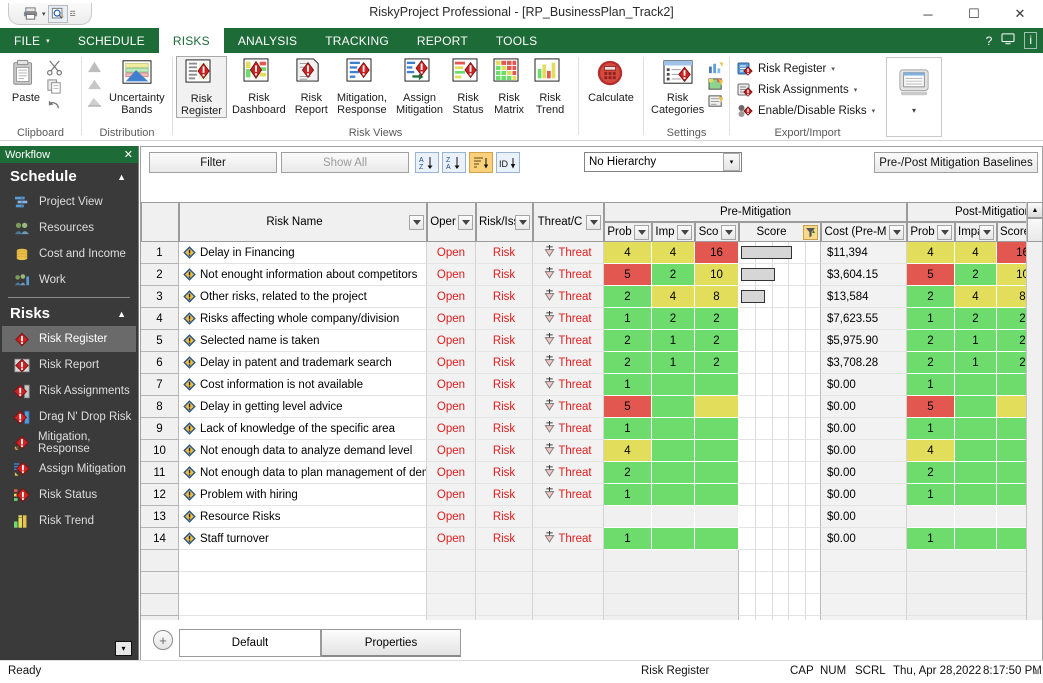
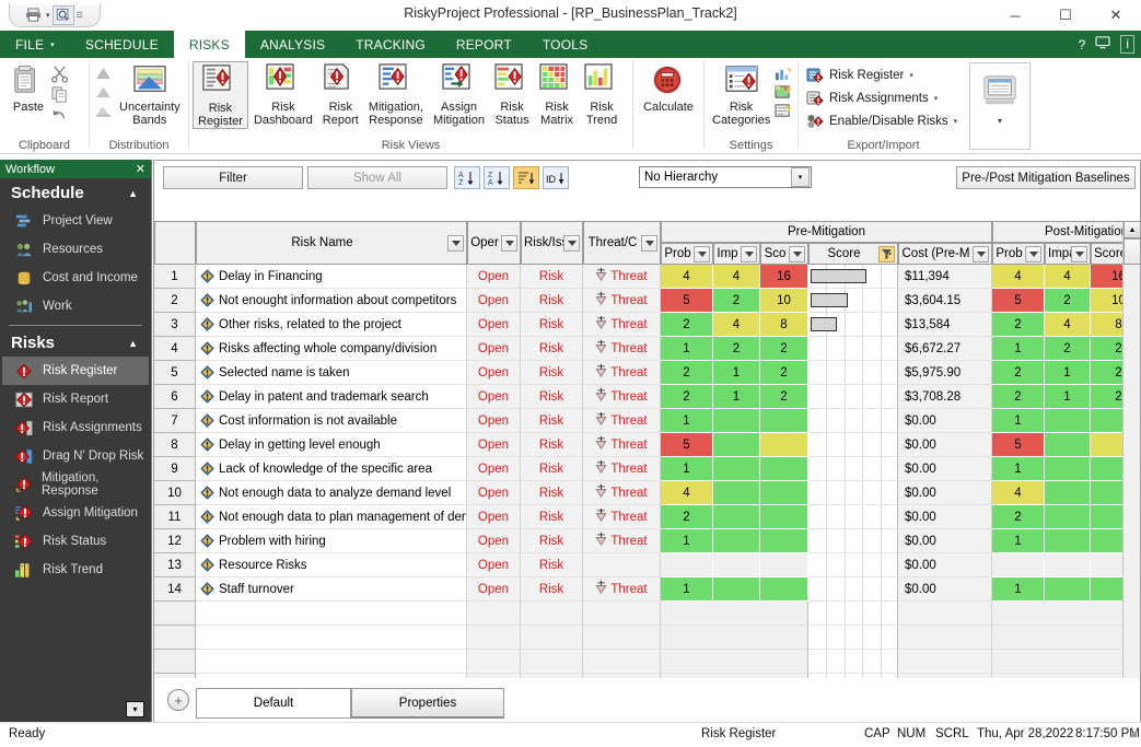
  RiskyProject Professional - [RP_BusinessPlan_Track2]
  ─
  ☐
  ✕
  FILE
  SCHEDULE
  RISKS
  ANALYSIS
  TRACKING
  REPORT
  TOOLS
  ?
  i
  Paste
  Clipboard
  Uncertainty
  Bands
  Distribution
  Risk
  Register
  Risk
  Dashboard
  Risk
  Report
  Mitigation,
  Response
  Assign
  Mitigation
  Risk
  Status
  Risk
  Matrix
  Risk
  Trend
  Risk Views
  Calculate
  Risk
  Categories
  Settings
  Risk Register
  Risk Assignments
  Enable/Disable Risks
  Export/Import
  ▾
  Workflow
  ✕
  Schedule
  ▲
  Project View
  Resources
  Cost and Income
  Work
  Risks
  ▲
  Risk Register
  Risk Report
  Risk Assignments
  Drag N' Drop Risk
  Mitigation, Response
  Assign Mitigation
  Risk Status
  Risk Trend
  ▾
  Filter
  Show All
  ID
  No Hierarchy
  Pre-/Post Mitigation Baselines
  Pre-Mitigation
  Post-Mitigatio
  Risk Name
  Oper
  Risk/Is
  Threat/C
  Prob
  Imp
  Sco
  Score
  Cost (Pre-M
  Prob
  Imp
  Scor
  1
  Delay in Financing
  Open
  Risk
  Threat
  4
  4
  16
  $11,394
  4
  4
  2
  Not enought information about competitors
  Open
  Risk
  Threat
  5
  2
  10
  $3,604.15
  5
  2
  3
  Other risks, related to the project
  Open
  Risk
  Threat
  2
  4
  8
  $13,584
  2
  4
  8
  4
  Risks affecting whole company/division
  Open
  Risk
  Threat
  1
  2
  2
- $7,623.55
+ $6,672.27
  1
  2
  2
  5
  Selected name is taken
  Open
  Risk
  Threat
  2
  1
  2
  $5,975.90
  2
  1
  2
  6
  Delay in patent and trademark search
  Open
  Risk
  Threat
  2
  1
  2
  $3,708.28
  2
  1
  2
  7
  Cost information is not available
  Open
  Risk
  Threat
  1
  $0.00
  1
  8
- Delay in getting level advice
+ Delay in getting level enough
  Open
  Risk
  Threat
  5
  $0.00
  5
  9
  Lack of knowledge of the specific area
  Open
  Risk
  Threat
  1
  $0.00
  1
  10
  Not enough data to analyze demand level
  Open
  Risk
  Threat
  4
  $0.00
  4
  11
  Not enough data to plan management of de
  Open
  Risk
  Threat
  2
  $0.00
  2
  12
  Problem with hiring
  Open
  Risk
  Threat
  1
  $0.00
  1
  13
  Resource Risks
  Open
  Risk
  $0.00
  14
  Staff turnover
  Open
  Risk
  Threat
  1
  $0.00
  1
  +
  Default
  Properties
  Ready
  Risk Register
  CAP
  NUM
  SCRL
  Thu, Apr 28,2022
  8:17:50 PM
  ◢
